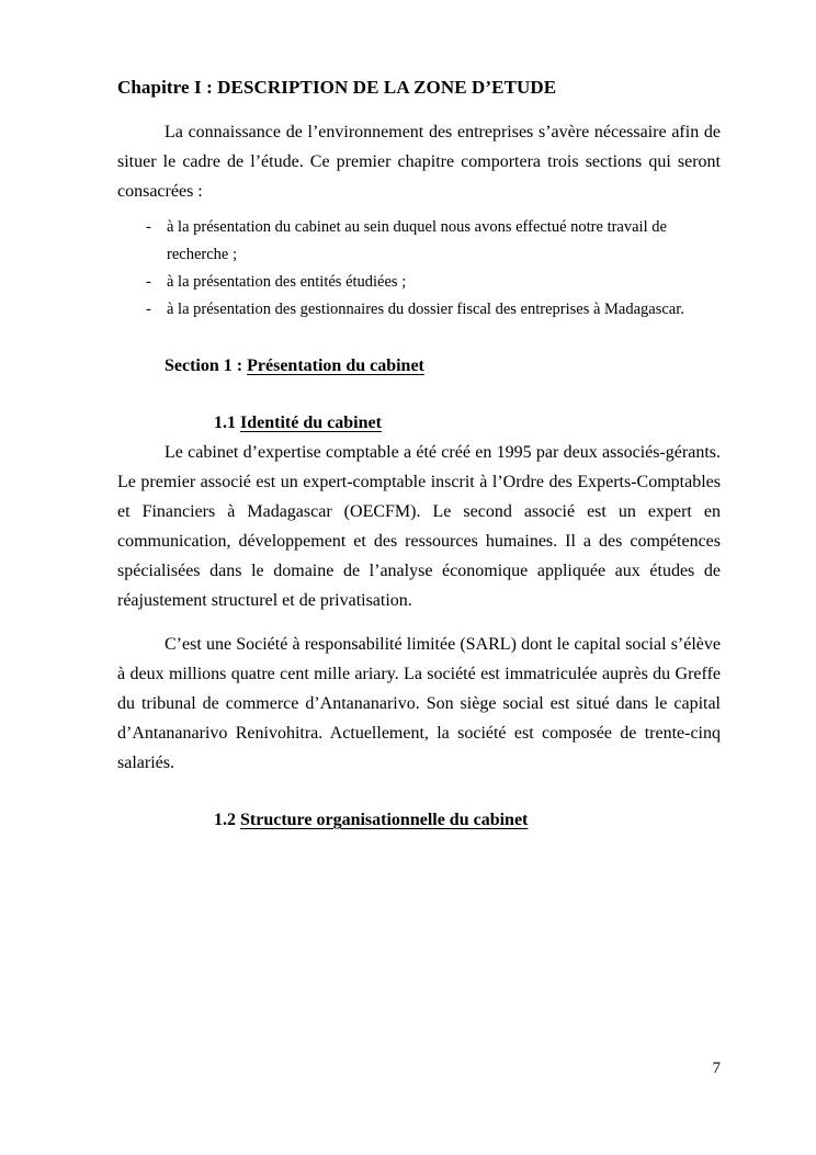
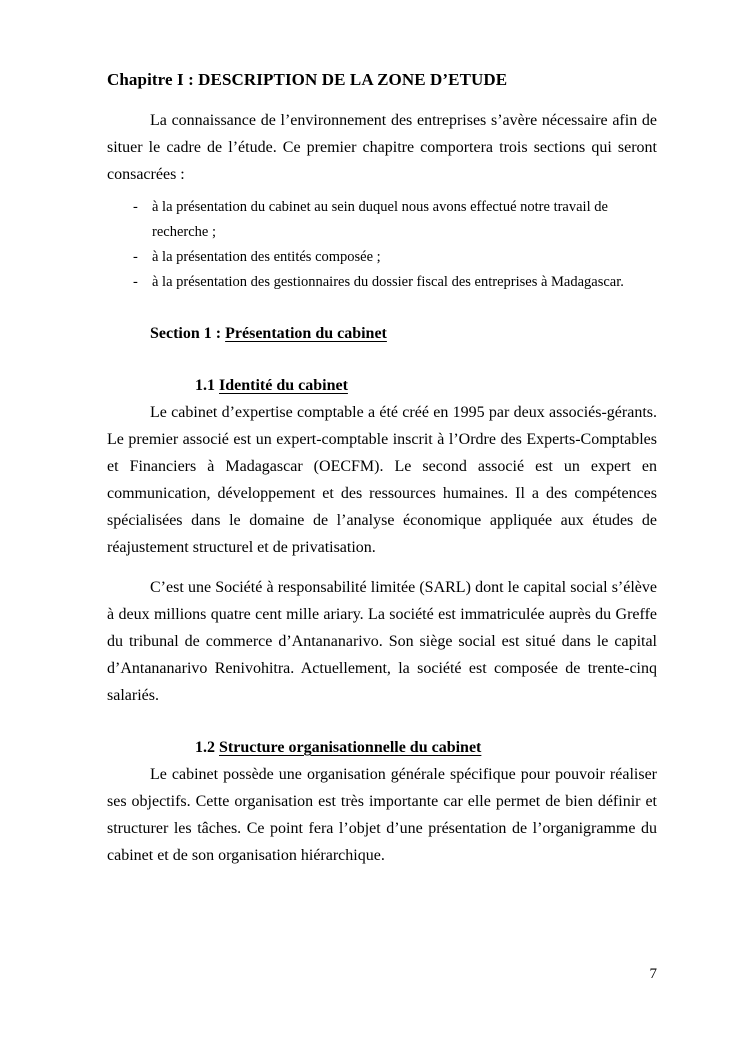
  Chapitre I : DESCRIPTION DE LA ZONE D’ETUDE
  La connaissance de l’environnement des entreprises s’avère nécessaire afin de situer le cadre de l’étude. Ce premier chapitre comportera trois sections qui seront consacrées :
  -
  à la présentation du cabinet au sein duquel nous avons effectué notre travail de recherche ;
  -
- à la présentation des entités étudiées ;
+ à la présentation des entités composée ;
  -
  à la présentation des gestionnaires du dossier fiscal des entreprises à Madagascar.
  Section 1 : Présentation du cabinet
  1.1 Identité du cabinet
  Le cabinet d’expertise comptable a été créé en 1995 par deux associés-gérants. Le premier associé est un expert-comptable inscrit à l’Ordre des Experts-Comptables et Financiers à Madagascar (OECFM). Le second associé est un expert en communication, développement et des ressources humaines. Il a des compétences spécialisées dans le domaine de l’analyse économique appliquée aux études de réajustement structurel et de privatisation.
  C’est une Société à responsabilité limitée (SARL) dont le capital social s’élève à deux millions quatre cent mille ariary. La société est immatriculée auprès du Greffe du tribunal de commerce d’Antananarivo. Son siège social est situé dans le capital d’Antananarivo Renivohitra. Actuellement, la société est composée de trente-cinq salariés.
  1.2 Structure organisationnelle du cabinet
+ Le cabinet possède une organisation générale spécifique pour pouvoir réaliser ses objectifs. Cette organisation est très importante car elle permet de bien définir et structurer les tâches. Ce point fera l’objet d’une présentation de l’organigramme du cabinet et de son organisation hiérarchique.
  7
